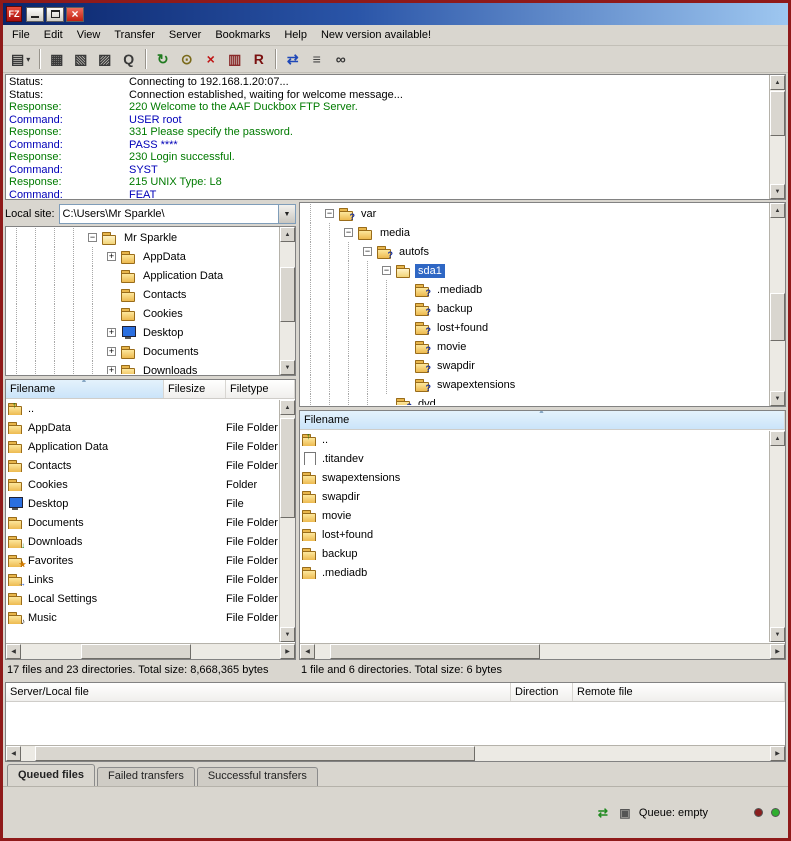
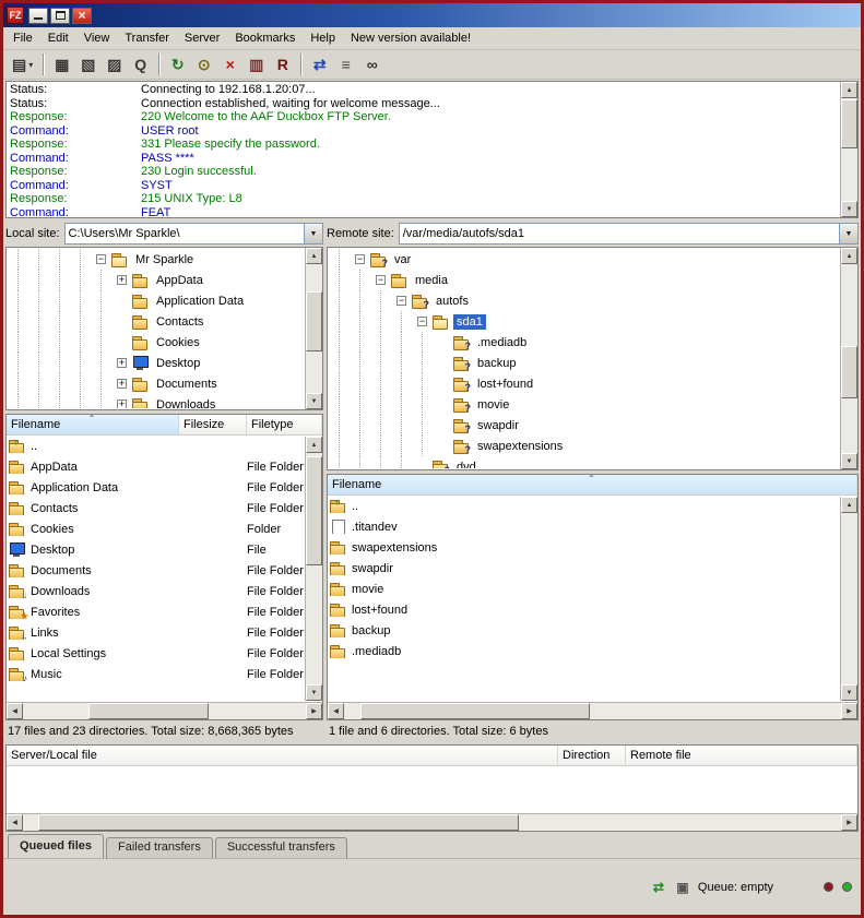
  FZ
  File
  Edit
  View
  Transfer
  Server
  Bookmarks
  Help
  New version available!
  ▤
  ▾
  ▦
  ▧
  ▨
  Q
  ↻
  ⊙
  ×
  ▥
  R
  ⇄
  ≡
  ∞
  Status:
  Connecting to 192.168.1.20:07...
  Status:
  Connection established, waiting for welcome message...
  Response:
  220 Welcome to the AAF Duckbox FTP Server.
  Command:
  USER root
  Response:
  331 Please specify the password.
  Command:
  PASS ****
  Response:
  230 Login successful.
  Command:
  SYST
  Response:
  215 UNIX Type: L8
  Command:
  FEAT
  Local site:
  C:\Users\Mr Sparkle\
  −
  Mr Sparkle
  +
  AppData
  Application Data
  Contacts
  Cookies
  +
  Desktop
  +
  Documents
  +
  Downloads
  Filename
  Filesize
  Filetype
  ↑
  ..
  AppData
  File Folder
  Application Data
  File Folder
  Contacts
  File Folder
  Cookies
  Folder
  Desktop
  File
  Documents
  File Folder
  ↓
  Downloads
  File Folder
  ★
  Favorites
  File Folder
  →
  Links
  File Folder
  Local Settings
  File Folder
  ♪
  Music
  File Folder
  17 files and 23 directories. Total size: 8,668,365 bytes
+ Remote site:
+ /var/media/autofs/sda1
  −
  ?
  var
  −
  media
  −
  ?
  autofs
  −
  sda1
  ?
  .mediadb
  ?
  backup
  ?
  lost+found
  ?
  movie
  ?
  swapdir
  ?
  swapextensions
  dvd
  Filename
  ↑
  ..
  .titandev
  swapextensions
  swapdir
  movie
  lost+found
  backup
  .mediadb
  1 file and 6 directories. Total size: 6 bytes
  Server/Local file
  Direction
  Remote file
  Queued files
  Failed transfers
  Successful transfers
  Queue: empty
